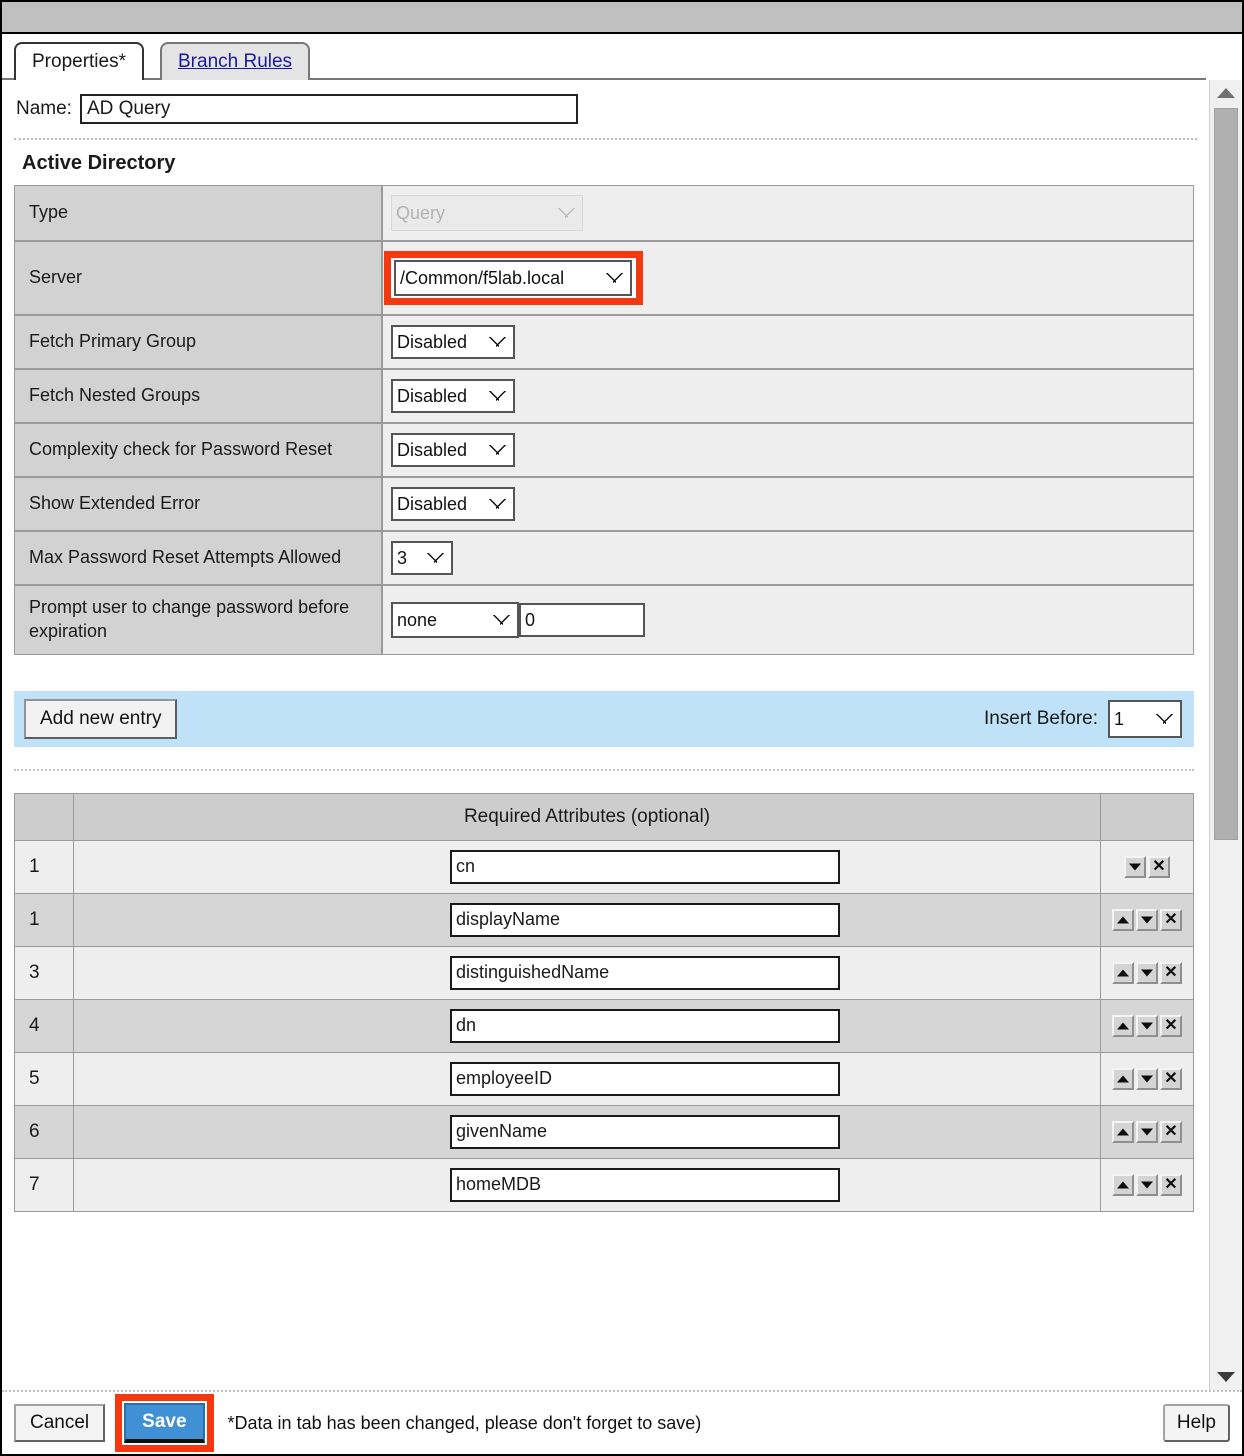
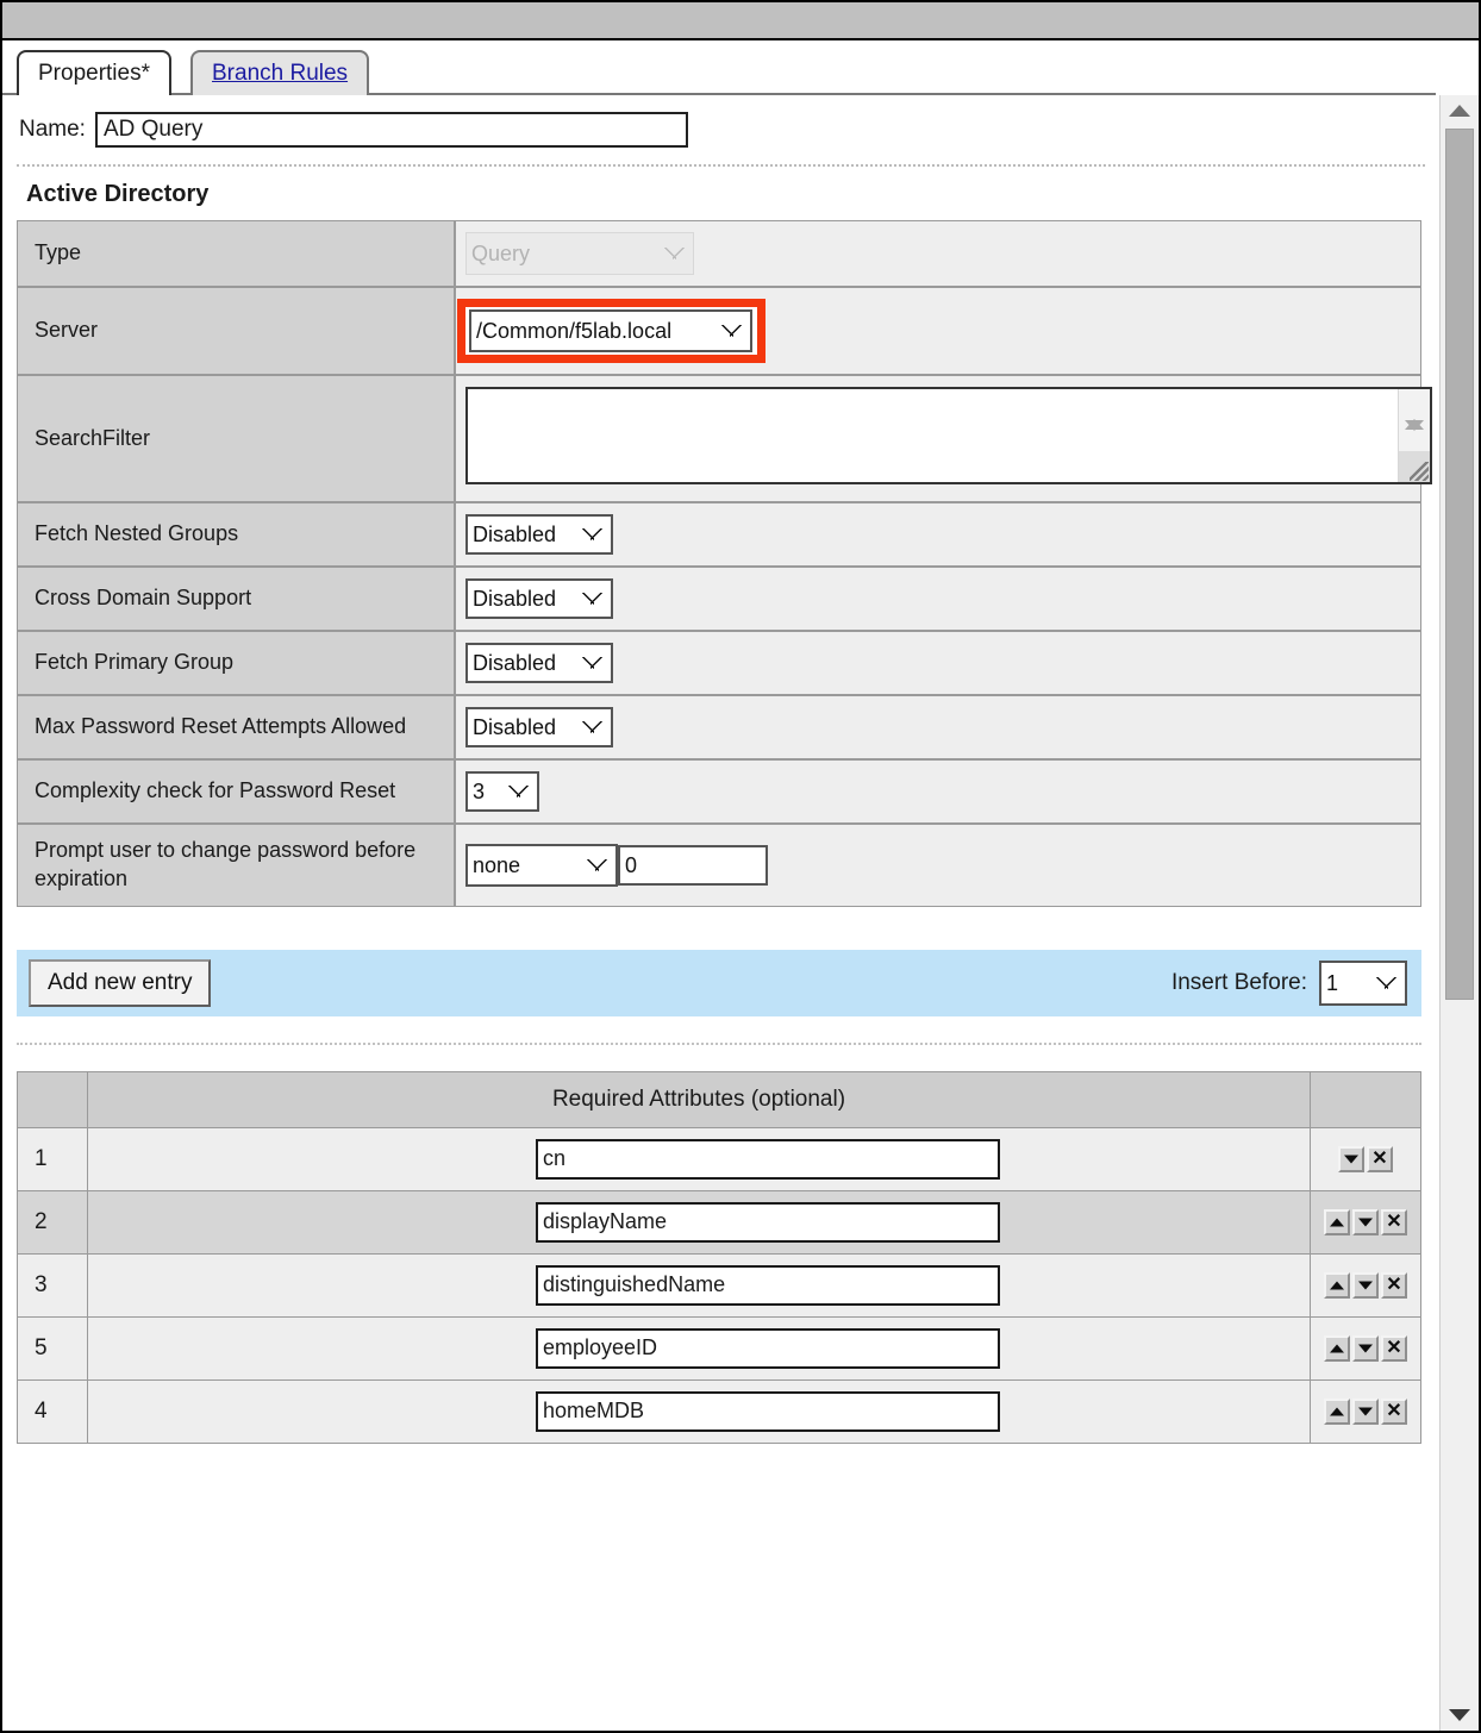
  Properties*
  Branch Rules
  Name:
  AD Query
  Active Directory
  Type	Query
  Server	/Common/f5lab.local
+ SearchFilter
- Fetch Primary Group	Disabled
+ Fetch Nested Groups	Disabled
+ Cross Domain Support	Disabled
- Fetch Nested Groups	Disabled
+ Fetch Primary Group	Disabled
- Complexity check for Password Reset	Disabled
+ Max Password Reset Attempts Allowed	Disabled
- Show Extended Error	Disabled
- Max Password Reset Attempts Allowed	3
+ Complexity check for Password Reset	3
  Prompt user to change password before expiration	none 0
  Add new entry
  Insert Before:
  1
  	Required Attributes (optional)
  1	cn	✕
- 1	displayName	✕
+ 2	displayName	✕
  3	distinguishedName	✕
- 4	dn	✕
  5	employeeID	✕
- 6	givenName	✕
- 7	homeMDB	✕
+ 4	homeMDB	✕
- Cancel
- Save
- *Data in tab has been changed, please don't forget to save)
- Help
